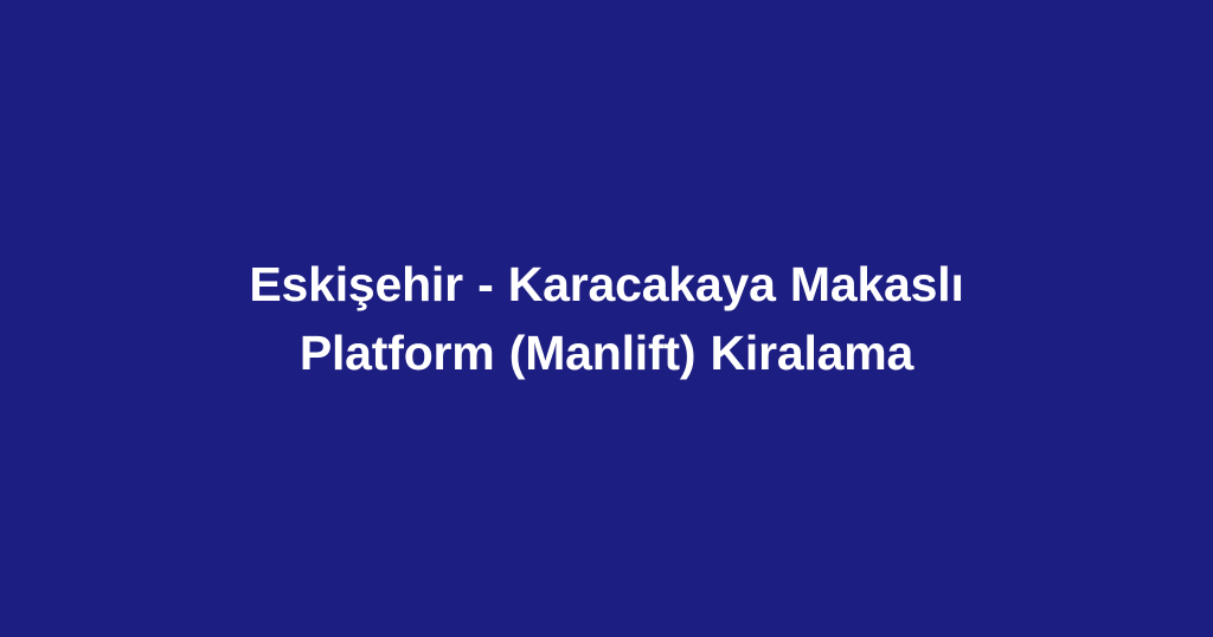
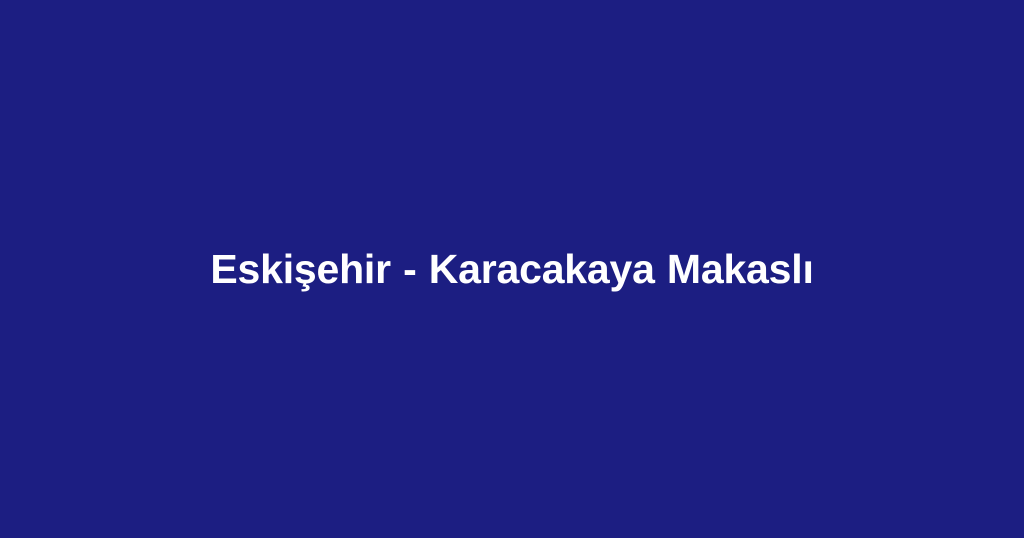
  Eskişehir - Karacakaya Makaslı
- Platform (Manlift) Kiralama
